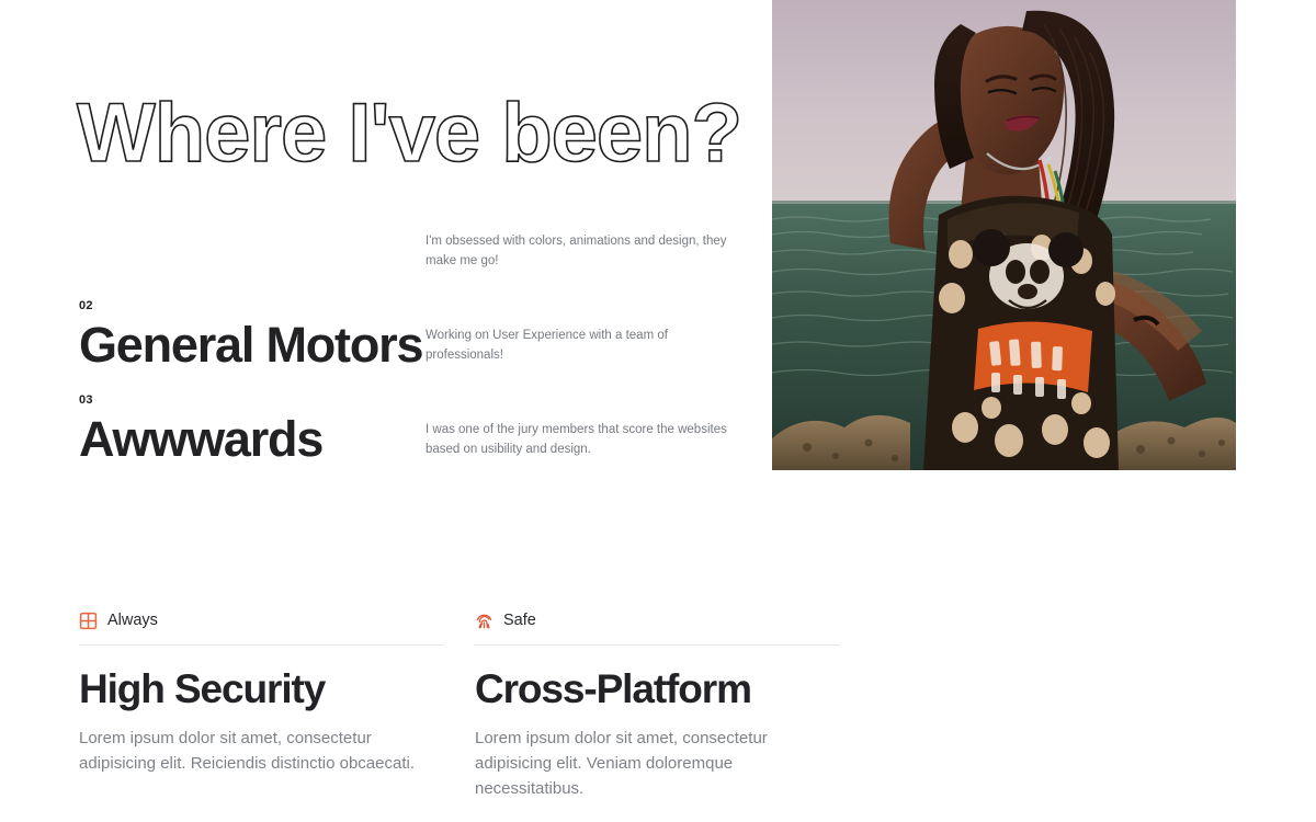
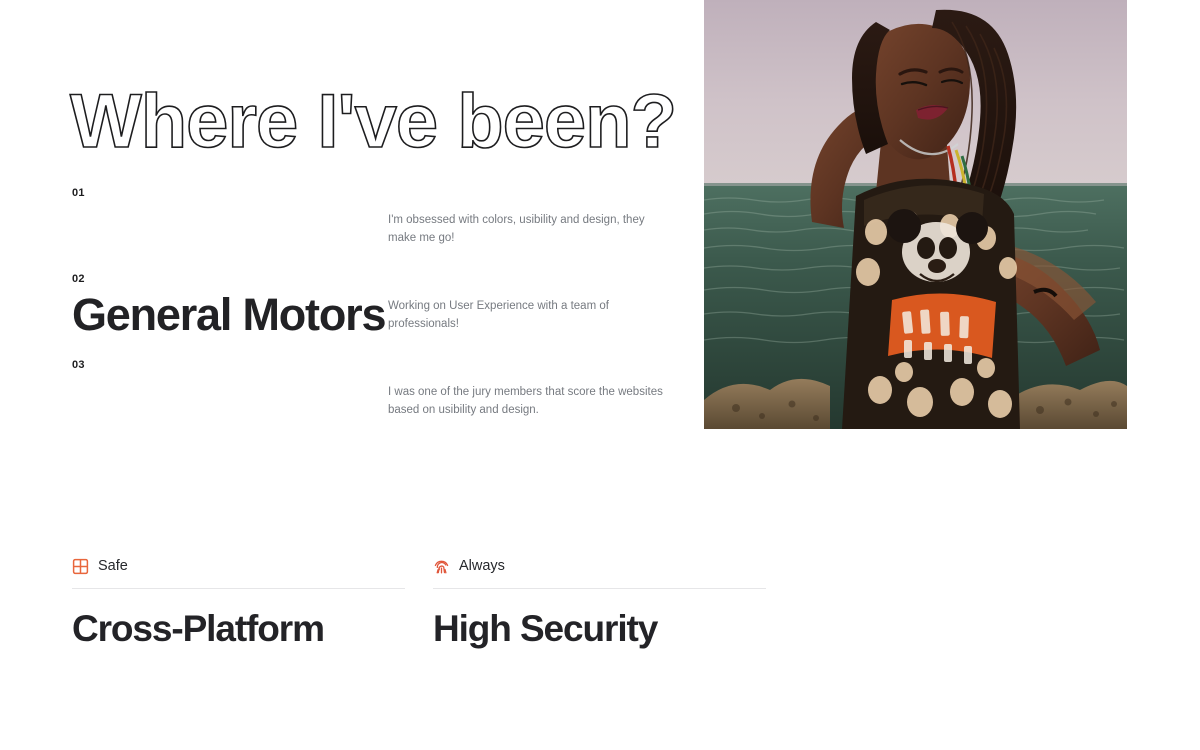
  Where I've been?
+ 01
- I'm obsessed with colors, animations and design, they make me go!
+ I'm obsessed with colors, usibility and design, they make me go!
  02
  General Motors
  Working on User Experience with a team of professionals!
  03
- Awwwards
  I was one of the jury members that score the websites based on usibility and design.
- Always
+ Safe
- High Security
+ Cross-Platform
- Lorem ipsum dolor sit amet, consectetur adipisicing elit. Reiciendis distinctio obcaecati.
- Safe
+ Always
- Cross-Platform
+ High Security
- Lorem ipsum dolor sit amet, consectetur adipisicing elit. Veniam doloremque necessitatibus.
